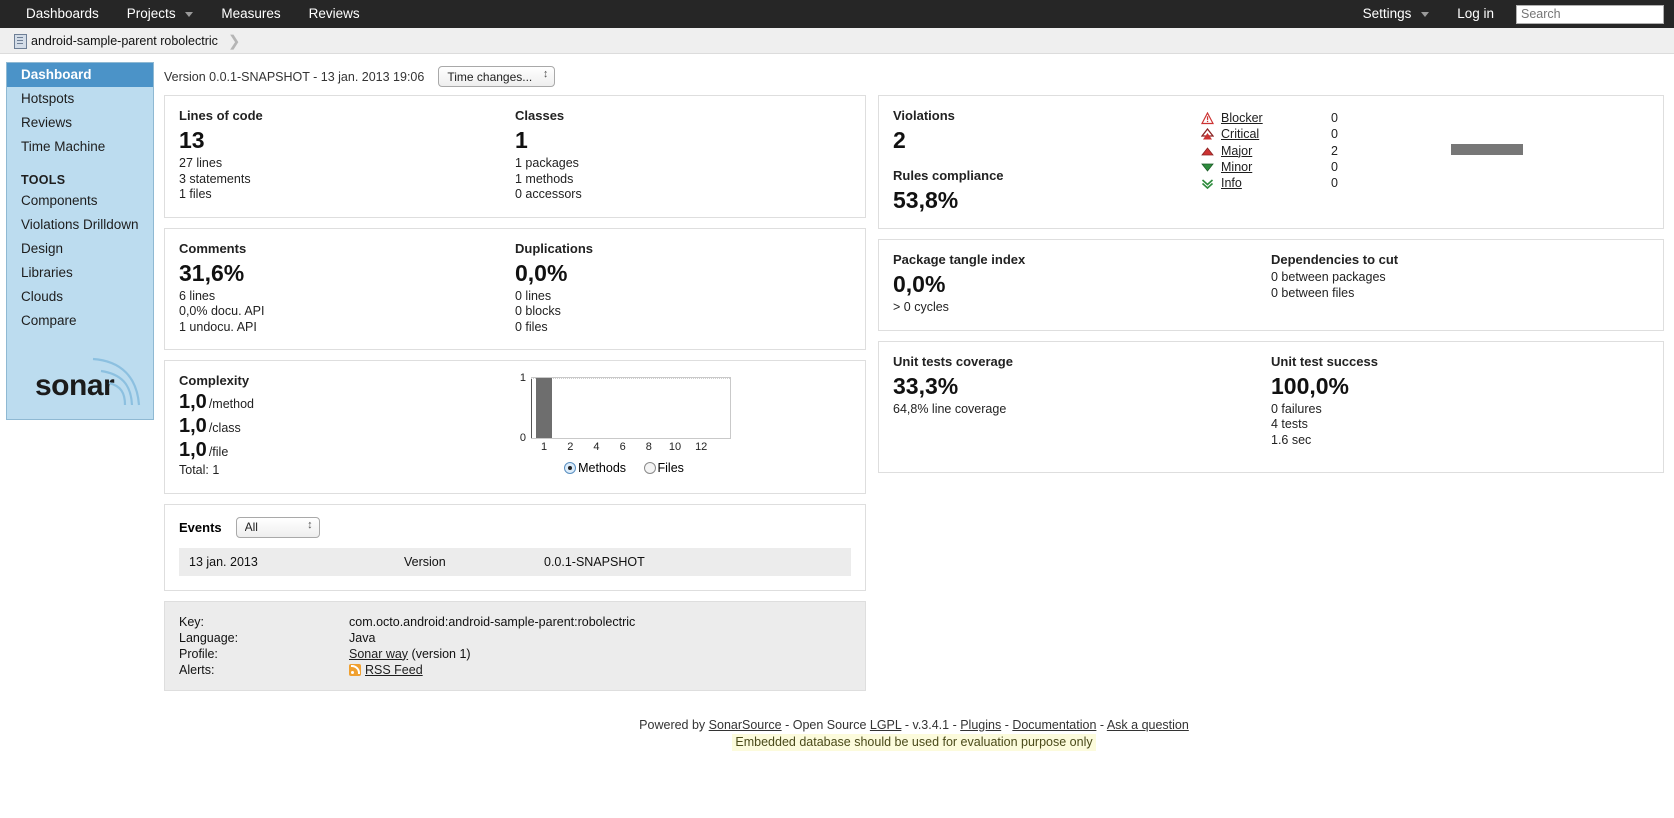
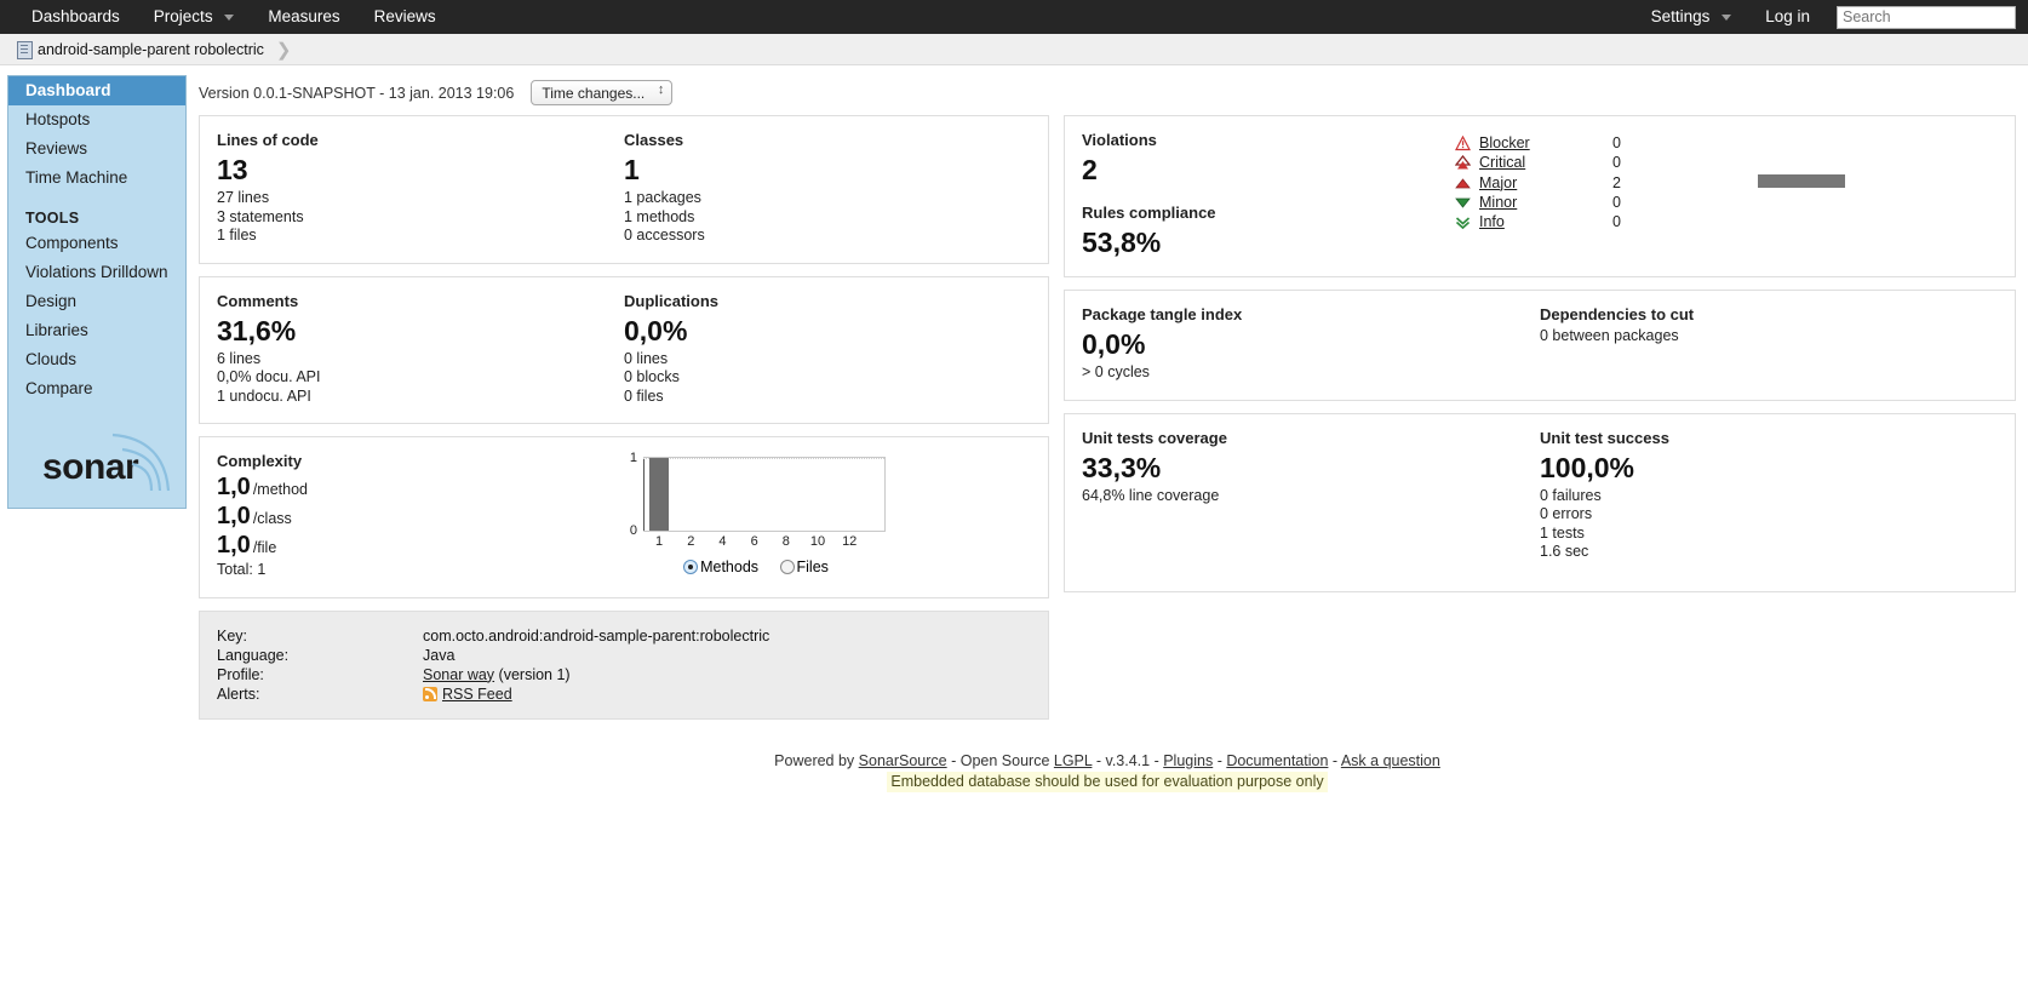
  Dashboards
  Projects
  Measures
  Reviews
  Settings
  Log in
  Search
  android-sample-parent robolectric
  ❯
  Dashboard
  Hotspots
  Reviews
  Time Machine
  TOOLS
  Components
  Violations Drilldown
  Design
  Libraries
  Clouds
  Compare
  sonar
  Version 0.0.1-SNAPSHOT - 13 jan. 2013 19:06
  Time changes...
  Lines of code
  13
  27 lines
  3 statements
  1 files
  Classes
  1
  1 packages
  1 methods
  0 accessors
  Comments
  31,6%
  6 lines
  0,0% docu. API
  1 undocu. API
  Duplications
  0,0%
  0 lines
  0 blocks
  0 files
  Complexity
  1,0 /method
  1,0 /class
  1,0 /file
  Total: 1
  1
  0
  1
  2
  4
  6
  8
  10
  12
  Methods Files
- Events
- All
- 13 jan. 2013	Version	0.0.1-SNAPSHOT
  Key:	com.octo.android:android-sample-parent:robolectric
  Language:	Java
  Profile:	Sonar way (version 1)
  Alerts:	RSS Feed
  Violations
  2
  Rules compliance
  53,8%
  	Blocker	0
  	Critical	0
  	Major	2
  	Minor	0
  	Info	0
  Package tangle index
  0,0%
  > 0 cycles
  Dependencies to cut
  0 between packages
- 0 between files
  Unit tests coverage
  33,3%
  64,8% line coverage
  Unit test success
  100,0%
  0 failures
+ 0 errors
- 4 tests
+ 1 tests
  1.6 sec
  Powered by SonarSource - Open Source LGPL - v.3.4.1 - Plugins - Documentation - Ask a question
  Embedded database should be used for evaluation purpose only
